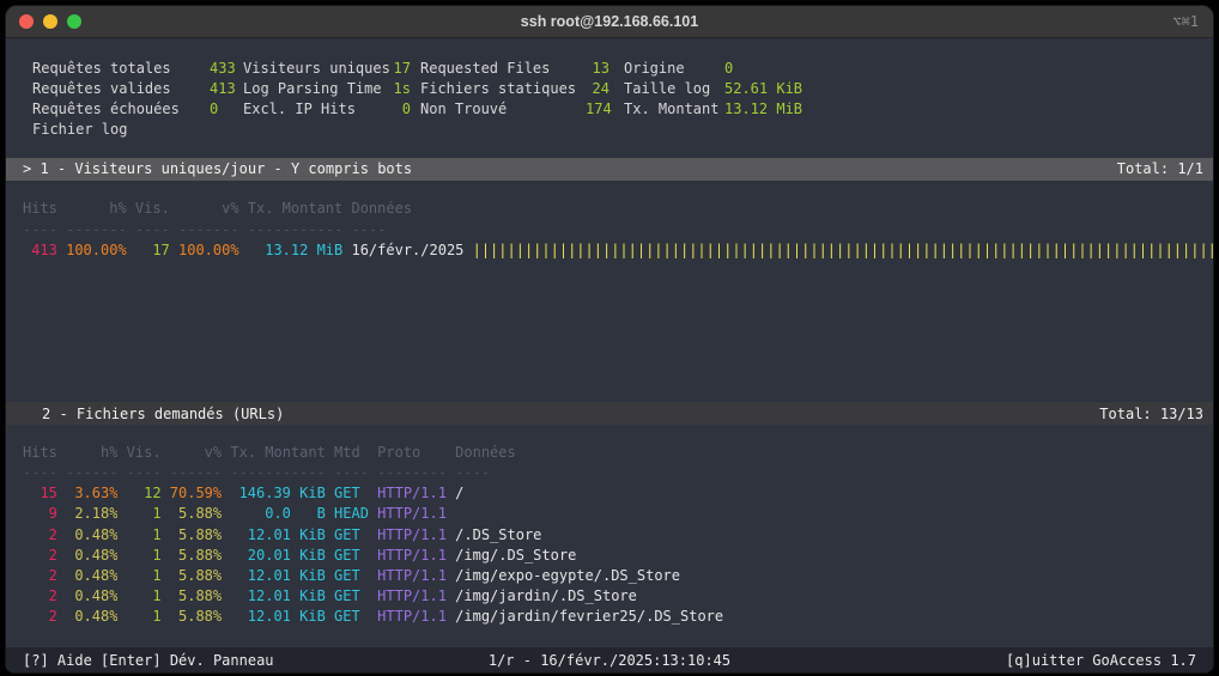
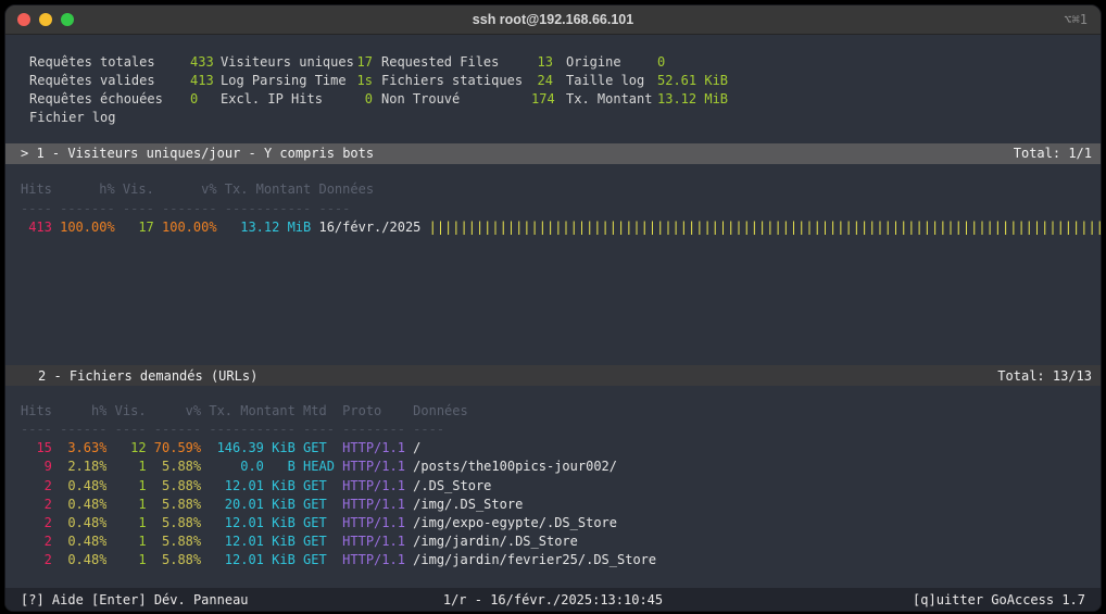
  ssh root@192.168.66.101
  ⌥⌘1
  Requêtes totales
  433
  Visiteurs unique
  17
  Requested Files
  13
  Origine
  0
  Requêtes valides
  413
  Log Parsing Time
  1s
  Fichiers statiques
  24
  Taille log
  52.61 KiB
  Requêtes échouées
  0
  Excl. IP Hits
  0
  Non Trouvé
  174
  Tx. Montant
  13.12 MiB
  Fichier log
  > 1 - Visiteurs uniques/jour - Y compris bots
  Total: 1/1
  Hits
  h%
  Vis.
  v%
  Tx. Montant
  Données
  ----
  -------
  ----
  -------
  -----------
  ----
  413
  100.00%
  17
  100.00%
  13.12 MiB
  16/févr./2025
  ||||||||||||||||||||||||||||||||||||||||||||||||||||||||||||||||||||||||||||||||||||||
  2 - Fichiers demandés (URLs)
  Total: 13/13
  Hits
  h%
  Vis.
  v%
  Tx. Montant
  Mtd
  Proto
  Données
  ----
  ------
  ----
  ------
  -----------
  ----
  --------
  ----
  15
  3.63%
  12
  70.59%
  146.39 KiB
  GET
  HTTP/1.1
  /
  9
  2.18%
  1
  5.88%
  0.0 B
  HEAD
  HTTP/1.1
+ /posts/the100pics-jour002/
  2
  0.48%
  1
  5.88%
  12.01 KiB
  GET
  HTTP/1.1
  /.DS_Store
  2
  0.48%
  1
  5.88%
  20.01 KiB
  GET
  HTTP/1.1
  /img/.DS_Store
  2
  0.48%
  1
  5.88%
  12.01 KiB
  GET
  HTTP/1.1
  /img/expo-egypte/.DS_Store
  2
  0.48%
  1
  5.88%
  12.01 KiB
  GET
  HTTP/1.1
  /img/jardin/.DS_Store
  2
  0.48%
  1
  5.88%
  12.01 KiB
  GET
  HTTP/1.1
  /img/jardin/fevrier25/.DS_Store
  [?] Aide [Enter] Dév. Panneau
  1/r - 16/févr./2025:13:10:45
  [q]uitter GoAccess 1.7
